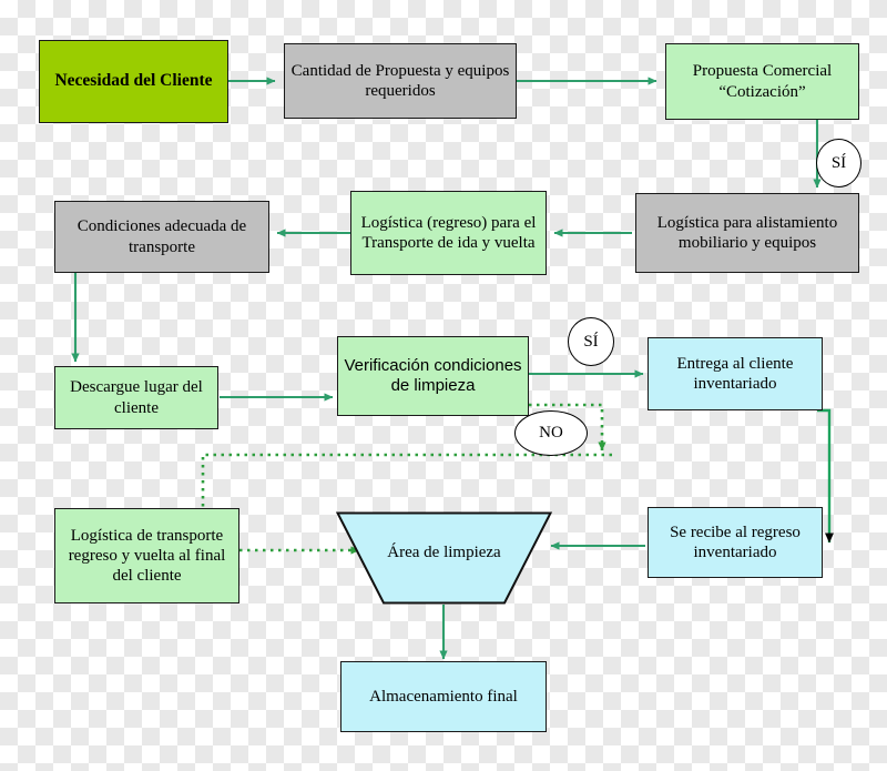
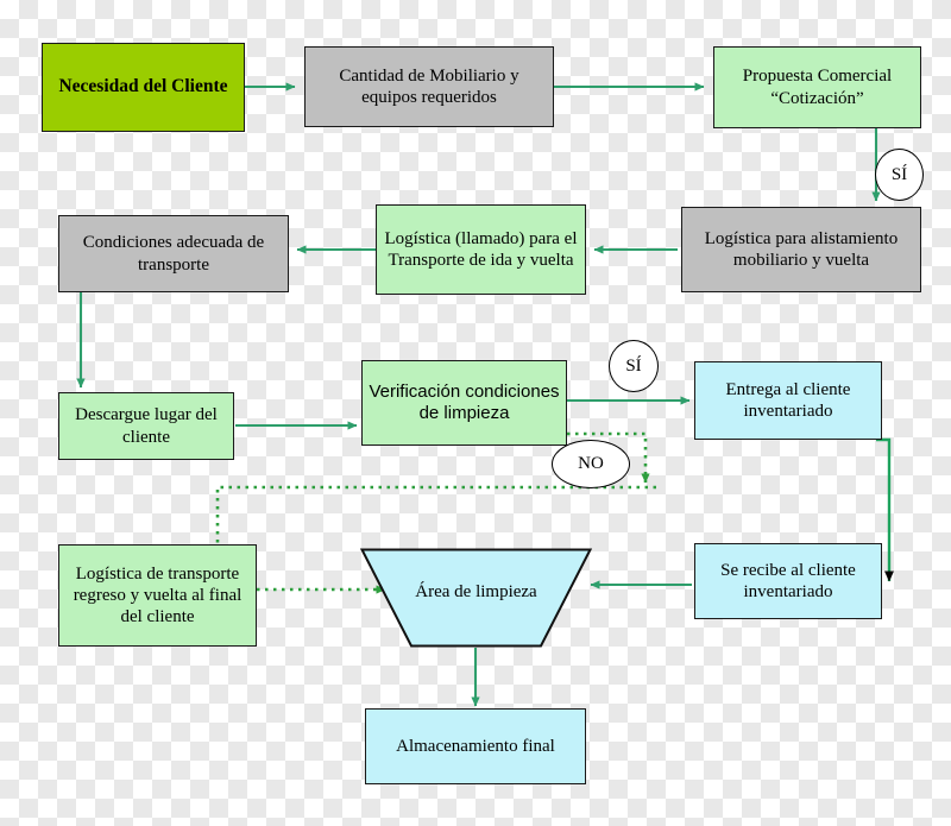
  Necesidad del Cliente
- Cantidad de Propuesta y equipos requeridos
+ Cantidad de Mobiliario y equipos requeridos
  Propuesta Comercial “Cotización”
- Logística para alistamiento mobiliario y equipos
+ Logística para alistamiento mobiliario y vuelta
- Logística (regreso) para el Transporte de ida y vuelta
+ Logística (llamado) para el Transporte de ida y vuelta
  Condiciones adecuada de transporte
  Descargue lugar del cliente
  Verificación condiciones de limpieza
  Entrega al cliente inventariado
- Se recibe al regreso inventariado
+ Se recibe al cliente inventariado
  Logística de transporte regreso y vuelta al final del cliente
  Área de limpieza
  Almacenamiento final
  SÍ
  SÍ
  NO
